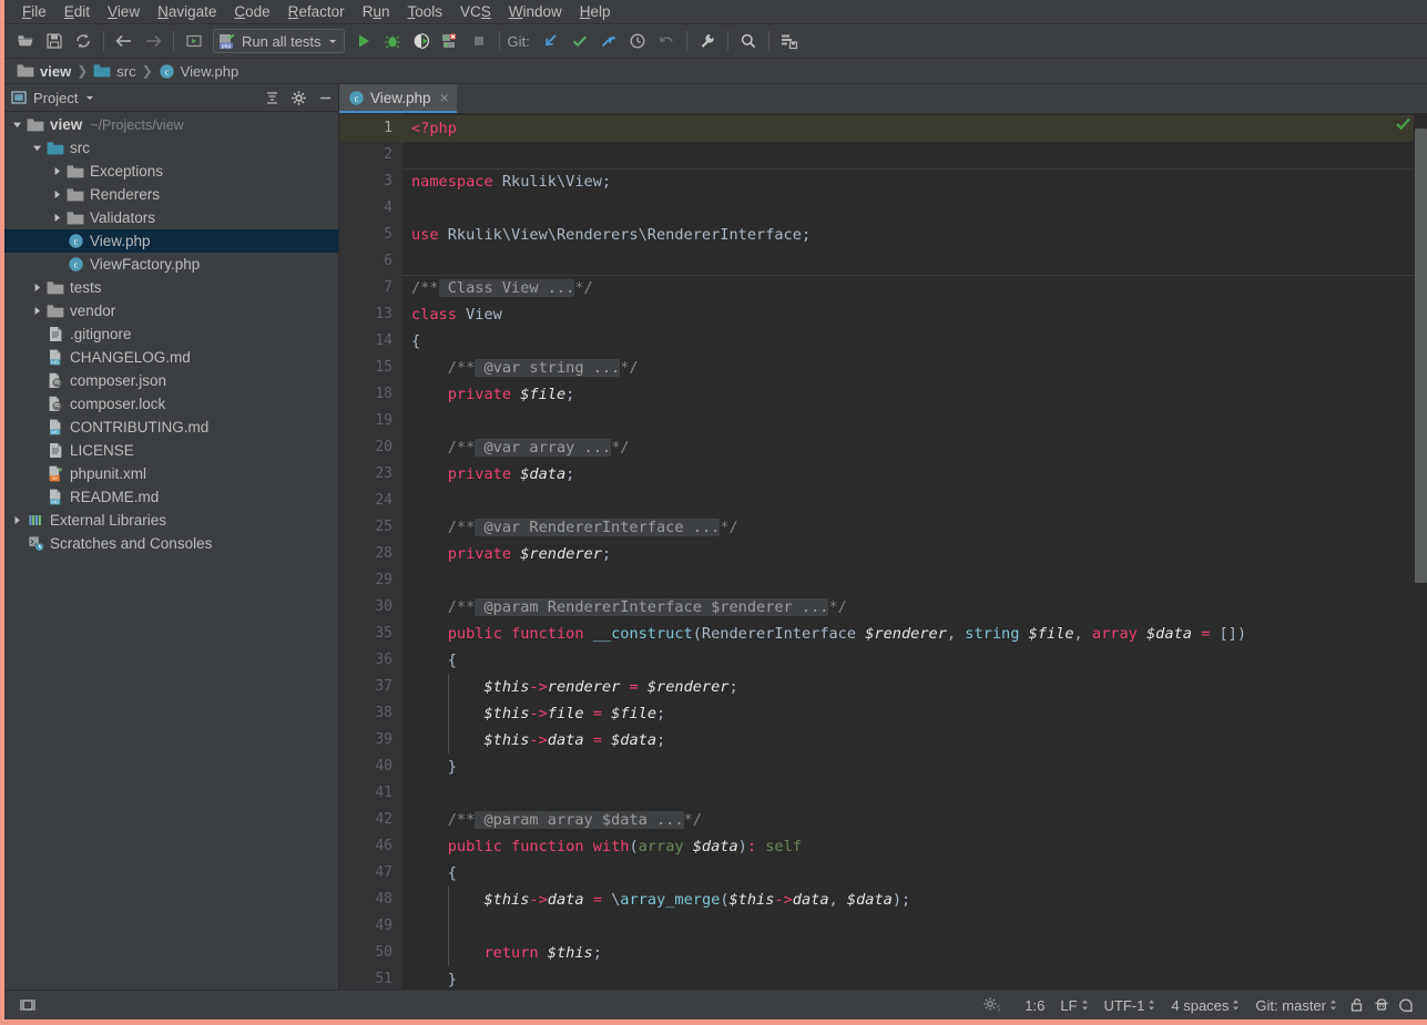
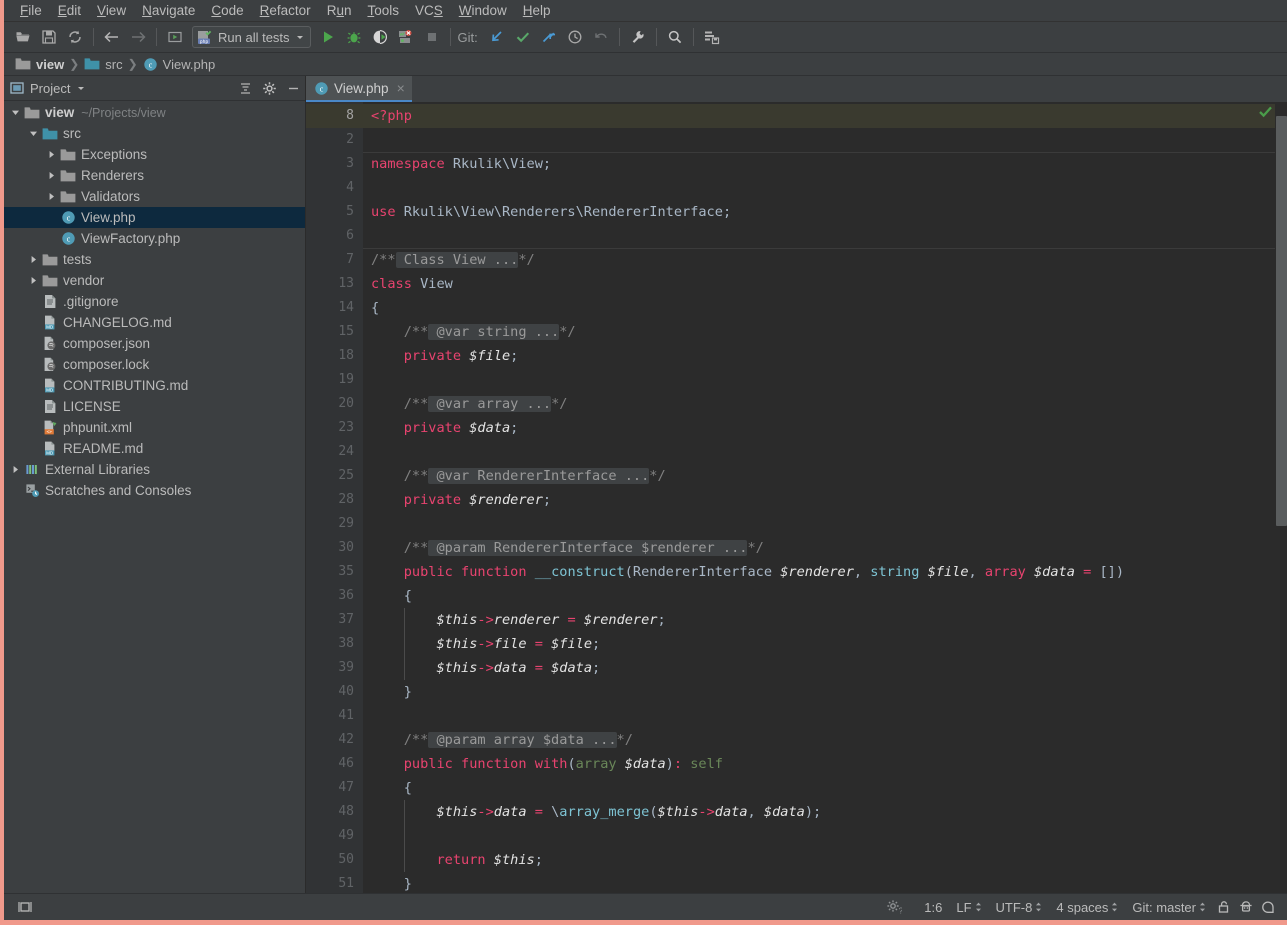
  File
  Edit
  View
  Navigate
  Code
  Refactor
  Run
  Tools
  VCS
  Window
  Help
  Run all tests
  Git:
  view
  ❯
  src
  ❯
  c
  View.php
  Project
  view
  ~/Projects/view
  src
  Exceptions
  Renderers
  Validators
  c
  View.php
  c
  ViewFactory.php
  tests
  vendor
  .gitignore
  CHANGELOG.md
  composer.json
  composer.lock
  CONTRIBUTING.md
  LICENSE
  phpunit.xml
  README.md
  External Libraries
  Scratches and Consoles
  c
  View.php
  ×
- 1
+ 8
  2
  3
  4
  5
  6
  7
  13
  14
  15
  18
  19
  20
  23
  24
  25
  28
  29
  30
  35
  36
  37
  38
  39
  40
  41
  42
  46
  47
  48
  49
  50
  51
  <?php
  namespace Rkulik\View;
  use Rkulik\View\Renderers\RendererInterface;
  /** Class View ...*/
  class View
  {
  /** @var string ...*/
  private $file;
  /** @var array ...*/
  private $data;
  /** @var RendererInterface ...*/
  private $renderer;
  /** @param RendererInterface $renderer ...*/
  public function __construct(RendererInterface $renderer, string $file, array $data = [])
  {
  $this->renderer = $renderer;
  $this->file = $file;
  $this->data = $data;
  }
  /** @param array $data ...*/
  public function with(array $data): self
  {
  $this->data = \array_merge($this->data, $data);
  return $this;
  }
  ?
  1:6
  LF
- UTF-1
+ UTF-8
  4 spaces
  Git: master
